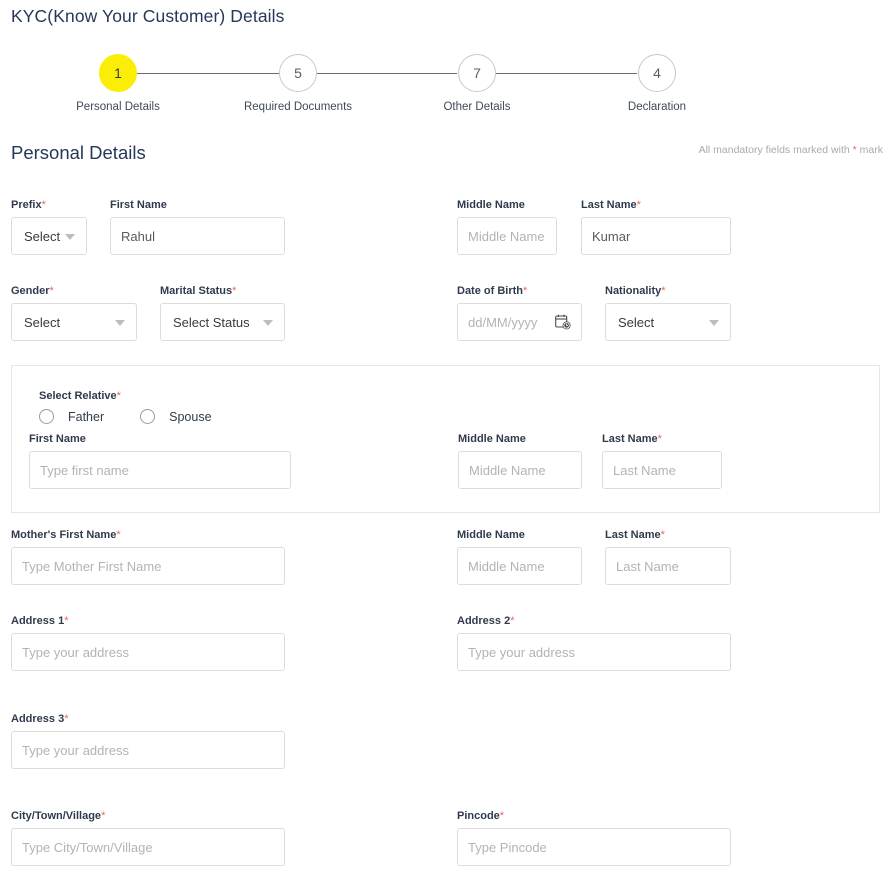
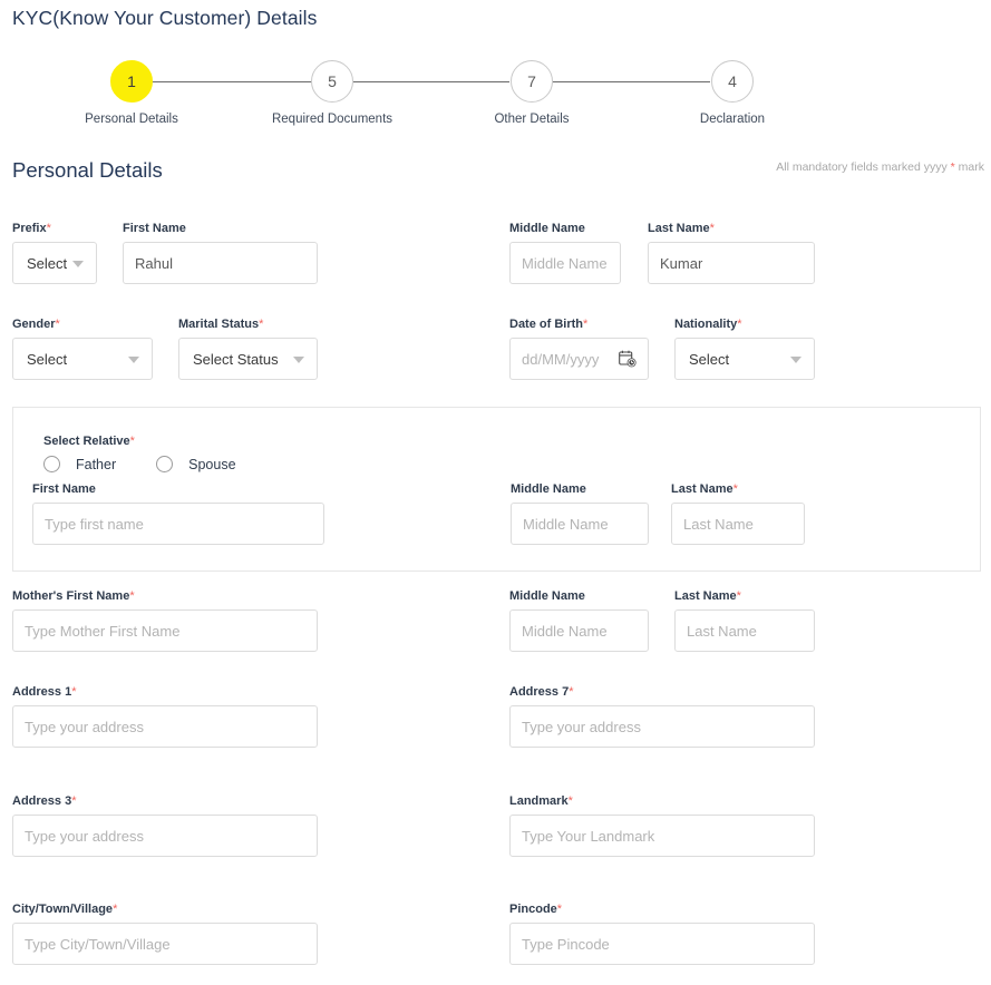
  KYC(Know Your Customer) Details
  1
  Personal Details
  5
  Required Documents
  7
  Other Details
  4
  Declaration
  Personal Details
- All mandatory fields marked with * mark
+ All mandatory fields marked yyyy * mark
  Prefix*
  Select
  First Name
  Rahul
  Middle Name
  Middle Name
  Last Name*
  Kumar
  Gender*
  Select
  Marital Status*
  Select Status
  Date of Birth*
  dd/MM/yyyy
  Nationality*
  Select
  Select Relative*
  Father
  Spouse
  First Name
  Type first name
  Middle Name
  Middle Name
  Last Name*
  Last Name
  Mother's First Name*
  Type Mother First Name
  Middle Name
  Middle Name
  Last Name*
  Last Name
  Address 1*
  Type your address
- Address 2*
+ Address 7*
  Type your address
  Address 3*
  Type your address
+ Landmark*
+ Type Your Landmark
  City/Town/Village*
  Type City/Town/Village
  Pincode*
  Type Pincode
